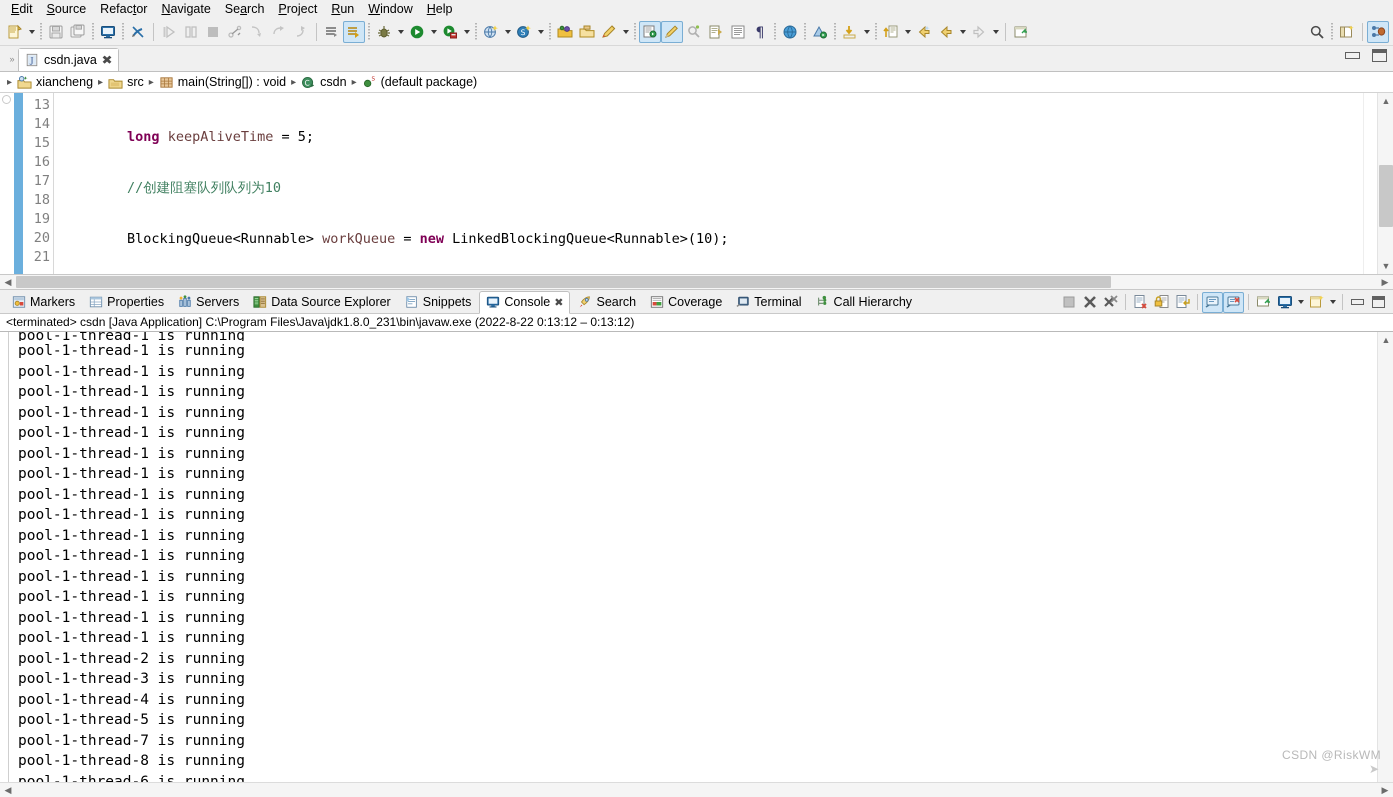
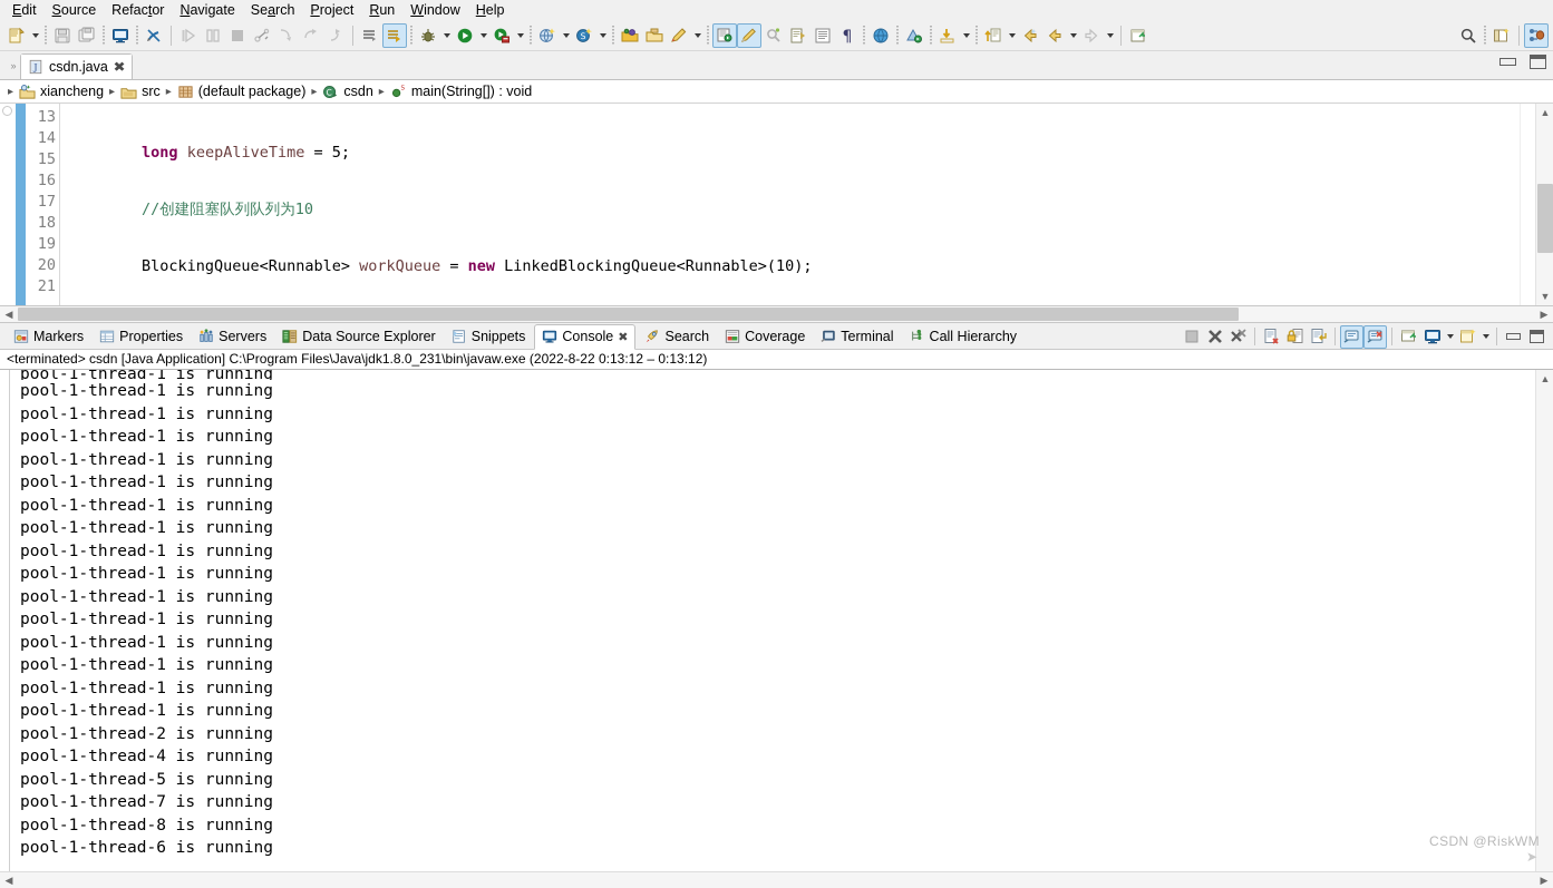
  Edit
  Source
  Refactor
  Navigate
  Search
  Project
  Run
  Window
  Help
  S
  ¶
  »
  J
  csdn.java
  ✖
  ▸
  xiancheng
  ▸
  src
  ▸
- main(String[]) : void
+ (default package)
  ▸
  C
  csdn
  ▸
- (default package)
+ main(String[]) : void
  13
  14
  15
  16
  17
  18
  19
  20
  21
  long keepAliveTime = 5;
  //创建阻塞队列队列为10
  BlockingQueue<Runnable> workQueue = new LinkedBlockingQueue<Runnable>(10);
  ▲
  ▼
  ◀
  ▶
  Markers
  Properties
  Servers
  Data Source Explorer
  Snippets
  Console
  ✖
  Search
  Coverage
  Terminal
  Call Hierarchy
  <terminated> csdn [Java Application] C:\Program Files\Java\jdk1.8.0_231\bin\javaw.exe (2022-8-22 0:13:12 – 0:13:12)
  pool-1-thread-1 is running
  pool-1-thread-1 is running
  pool-1-thread-1 is running
  pool-1-thread-1 is running
  pool-1-thread-1 is running
  pool-1-thread-1 is running
  pool-1-thread-1 is running
  pool-1-thread-1 is running
  pool-1-thread-1 is running
  pool-1-thread-1 is running
  pool-1-thread-1 is running
  pool-1-thread-1 is running
  pool-1-thread-1 is running
  pool-1-thread-1 is running
  pool-1-thread-1 is running
  pool-1-thread-1 is running
  pool-1-thread-2 is running
- pool-1-thread-3 is running
  pool-1-thread-4 is running
  pool-1-thread-5 is running
  pool-1-thread-7 is running
  pool-1-thread-8 is running
  pool-1-thread-6 is running
  ▲
  CSDN @RiskWM
  ➤
  ◀
  ▶
